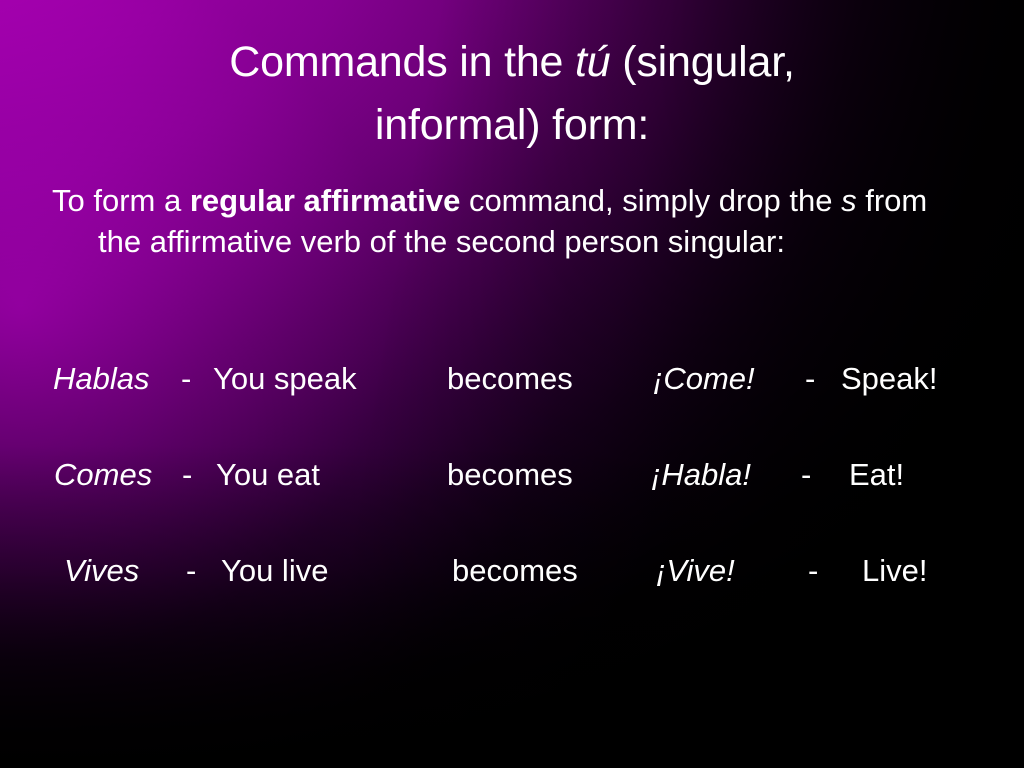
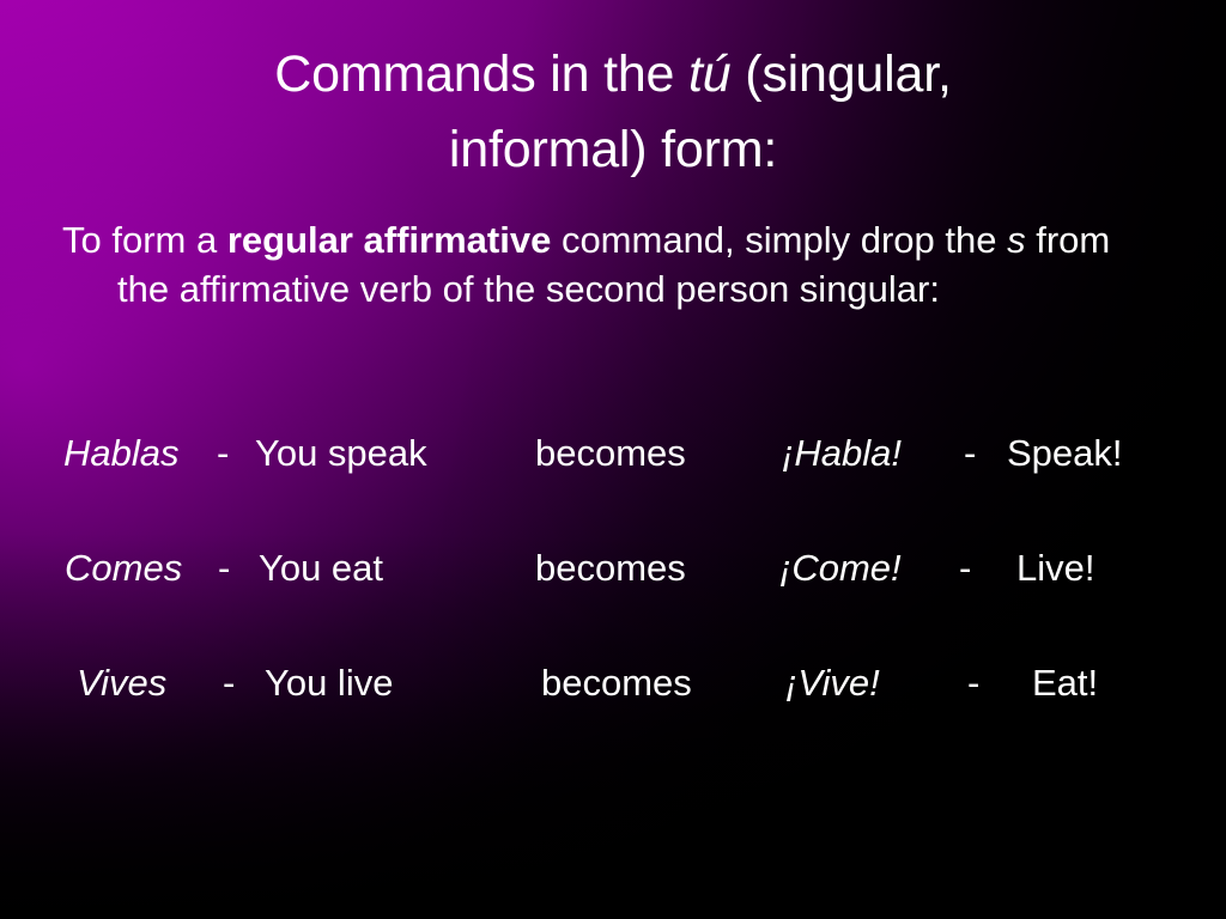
  Commands in the tú (singular,
  informal) form:
  To form a regular affirmative command, simply drop the s from the affirmative verb of the second person singular:
  Hablas
  -
  You speak
  becomes
- ¡Come!
+ ¡Habla!
  -
  Speak!
  Comes
  -
  You eat
  becomes
- ¡Habla!
+ ¡Come!
  -
- Eat!
+ Live!
  Vives
  -
  You live
  becomes
  ¡Vive!
  -
- Live!
+ Eat!
